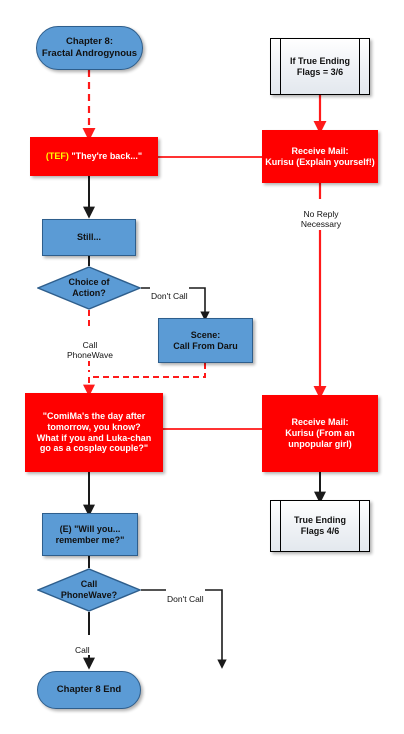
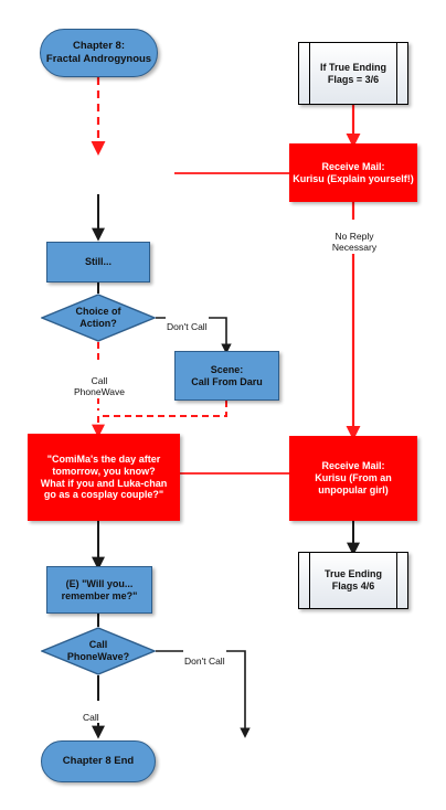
  Chapter 8:
  Fractal Androgynous
  If True Ending
  Flags = 3/6
- (TEF) "They're back..."
  Receive Mail:
  Kurisu (Explain yourself!)
  Still...
  Choice of
  Action?
  Scene:
  Call From Daru
  "ComiMa's the day after
  tomorrow, you know?
  What if you and Luka-chan
  go as a cosplay couple?"
  Receive Mail:
  Kurisu (From an
  unpopular girl)
  True Ending
  Flags 4/6
  (E) "Will you...
  remember me?"
  Call
  PhoneWave?
  Chapter 8 End
  Don't Call
  Call
  PhoneWave
  No Reply
  Necessary
  Don't Call
  Call
